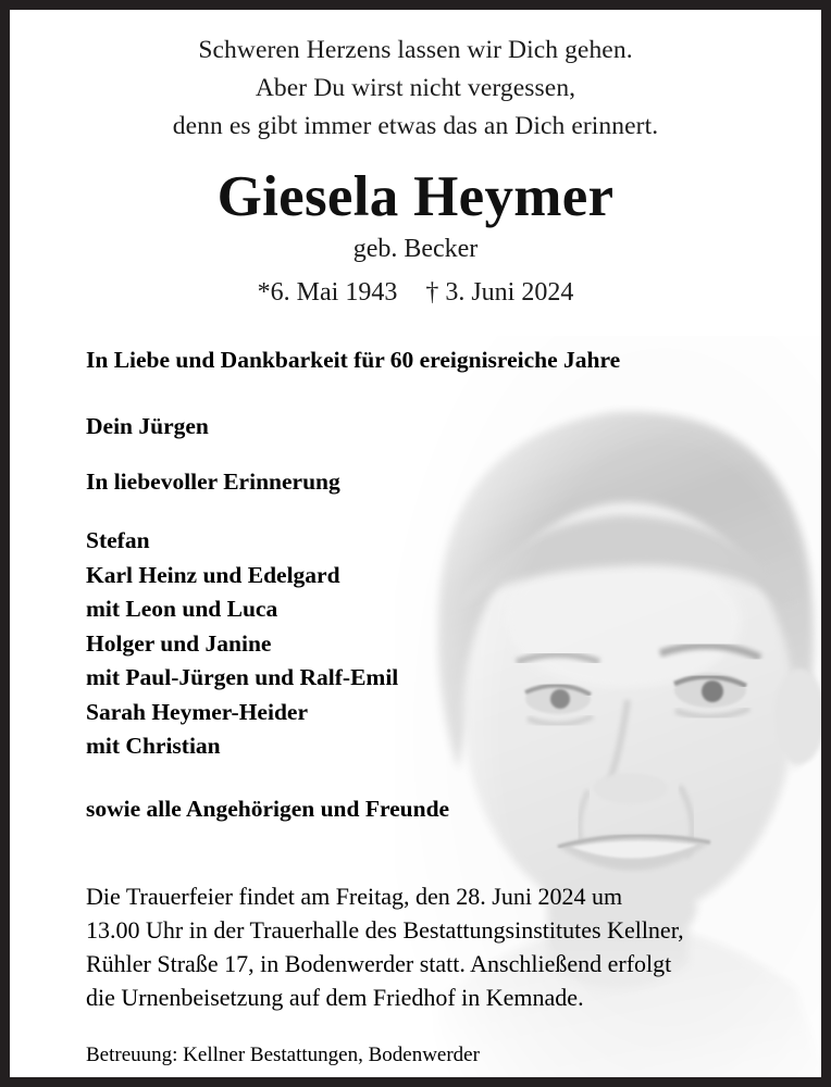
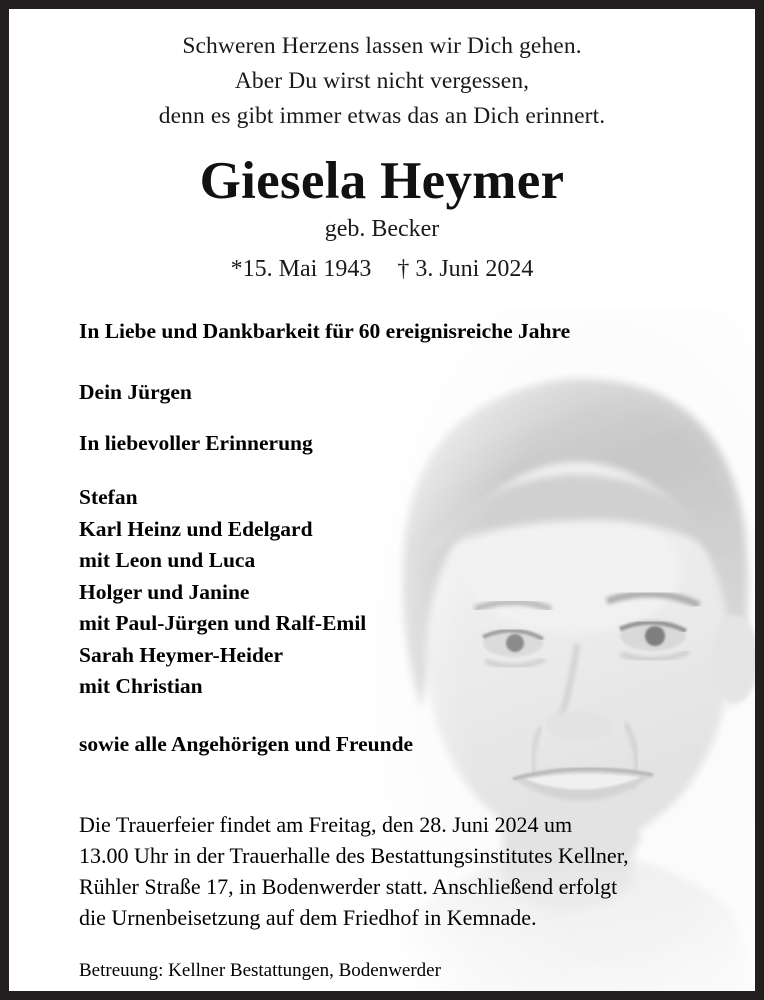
  Schweren Herzens lassen wir Dich gehen.
  Aber Du wirst nicht vergessen,
  denn es gibt immer etwas das an Dich erinnert.
  Giesela Heymer
  geb. Becker
- *6. Mai 1943 † 3. Juni 2024
+ *15. Mai 1943 † 3. Juni 2024
  In Liebe und Dankbarkeit für 60 ereignisreiche Jahre
  Dein Jürgen
  In liebevoller Erinnerung
  Stefan
  Karl Heinz und Edelgard
  mit Leon und Luca
  Holger und Janine
  mit Paul-Jürgen und Ralf-Emil
  Sarah Heymer-Heider
  mit Christian
  sowie alle Angehörigen und Freunde
  Die Trauerfeier findet am Freitag, den 28. Juni 2024 um
  13.00 Uhr in der Trauerhalle des Bestattungsinstitutes Kellner,
  Rühler Straße 17, in Bodenwerder statt. Anschließend erfolgt
  die Urnenbeisetzung auf dem Friedhof in Kemnade.
  Betreuung: Kellner Bestattungen, Bodenwerder
